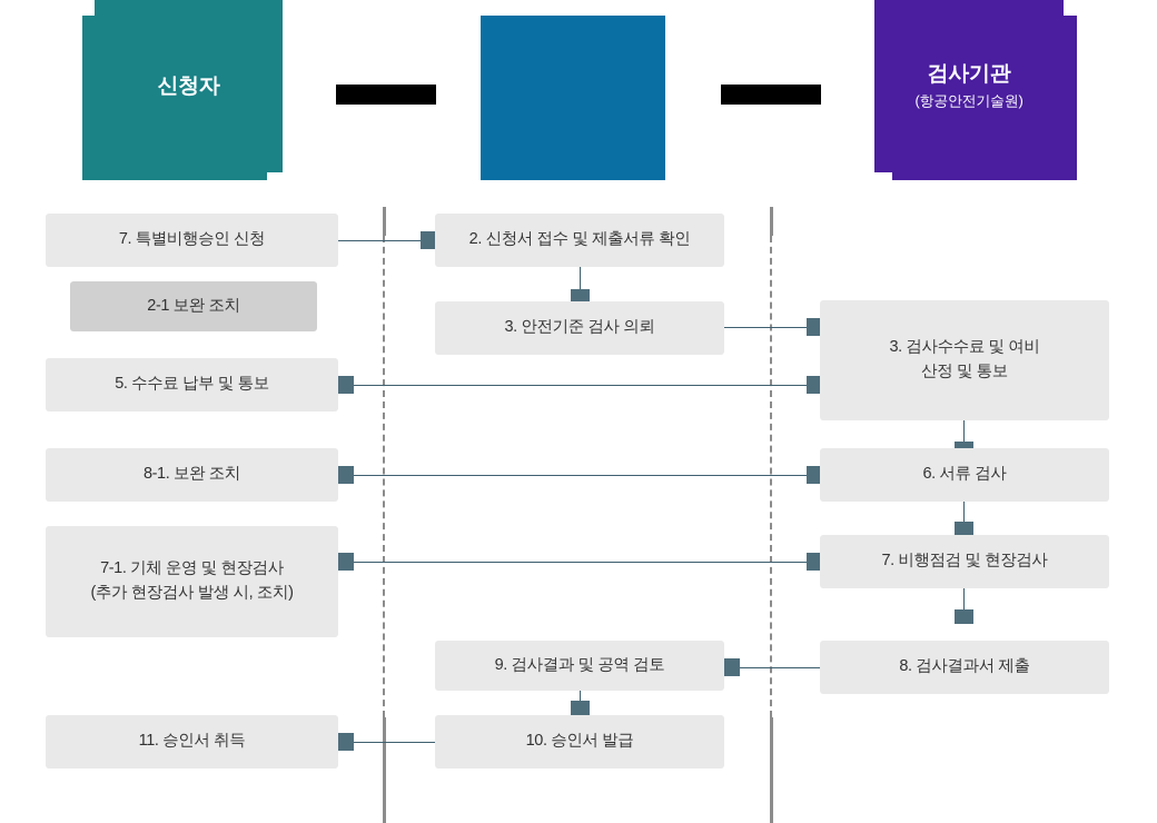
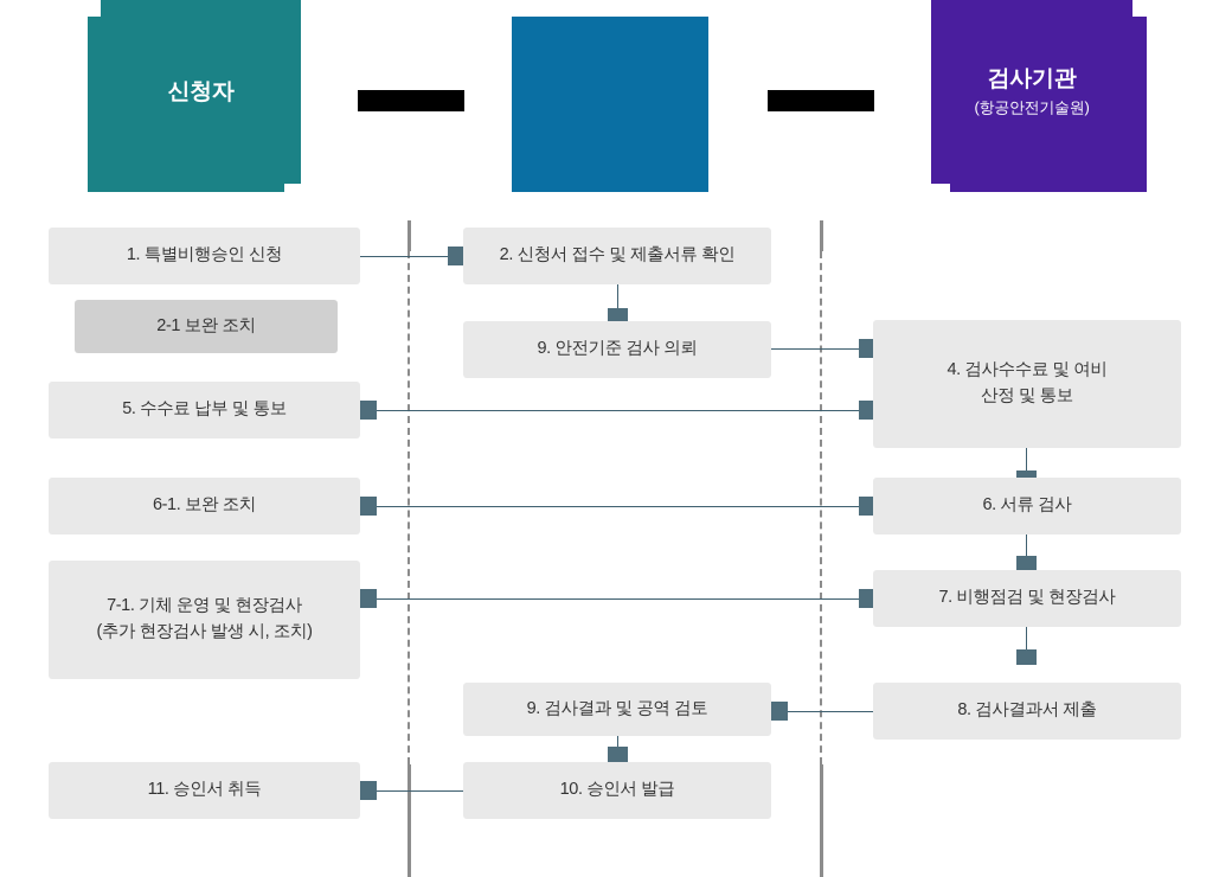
  신청자
  검사기관
  (항공안전기술원)
- 7. 특별비행승인 신청
+ 1. 특별비행승인 신청
  2-1 보완 조치
  5. 수수료 납부 및 통보
- 8-1. 보완 조치
+ 6-1. 보완 조치
  7-1. 기체 운영 및 현장검사
  (추가 현장검사 발생 시, 조치)
  11. 승인서 취득
  2. 신청서 접수 및 제출서류 확인
- 3. 안전기준 검사 의뢰
+ 9. 안전기준 검사 의뢰
  9. 검사결과 및 공역 검토
  10. 승인서 발급
- 3. 검사수수료 및 여비
+ 4. 검사수수료 및 여비
  산정 및 통보
  6. 서류 검사
  7. 비행점검 및 현장검사
  8. 검사결과서 제출
